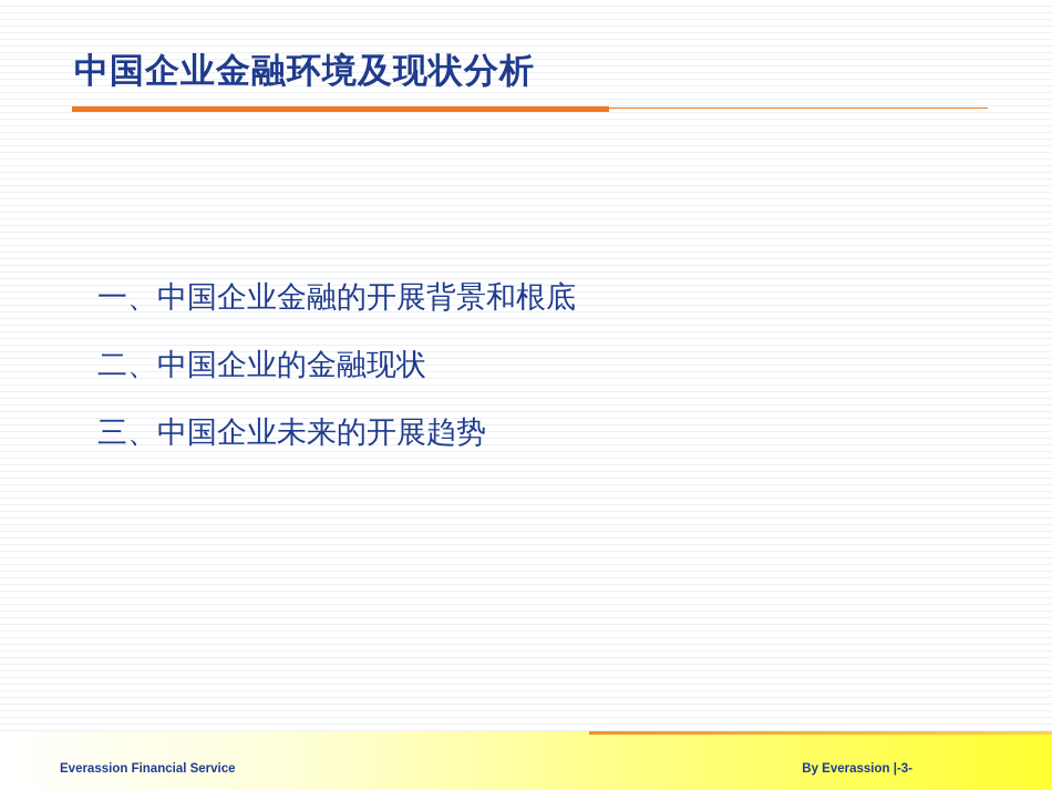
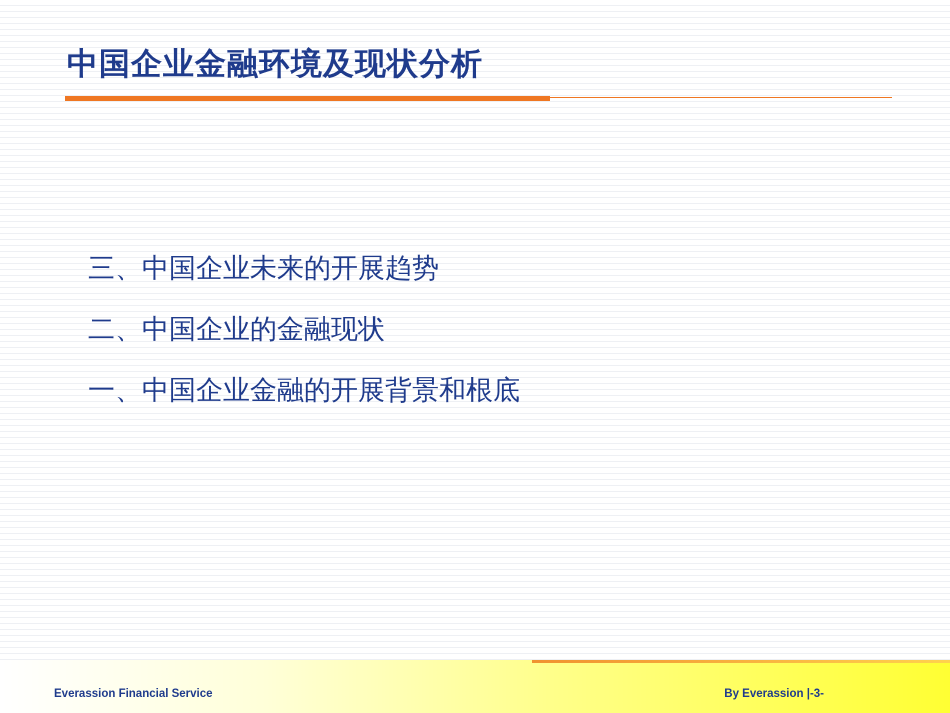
  中国企业金融环境及现状分析
- 一、中国企业金融的开展背景和根底
+ 三、中国企业未来的开展趋势
  二、中国企业的金融现状
- 三、中国企业未来的开展趋势
+ 一、中国企业金融的开展背景和根底
  Everassion Financial Service
  By Everassion |-3-
